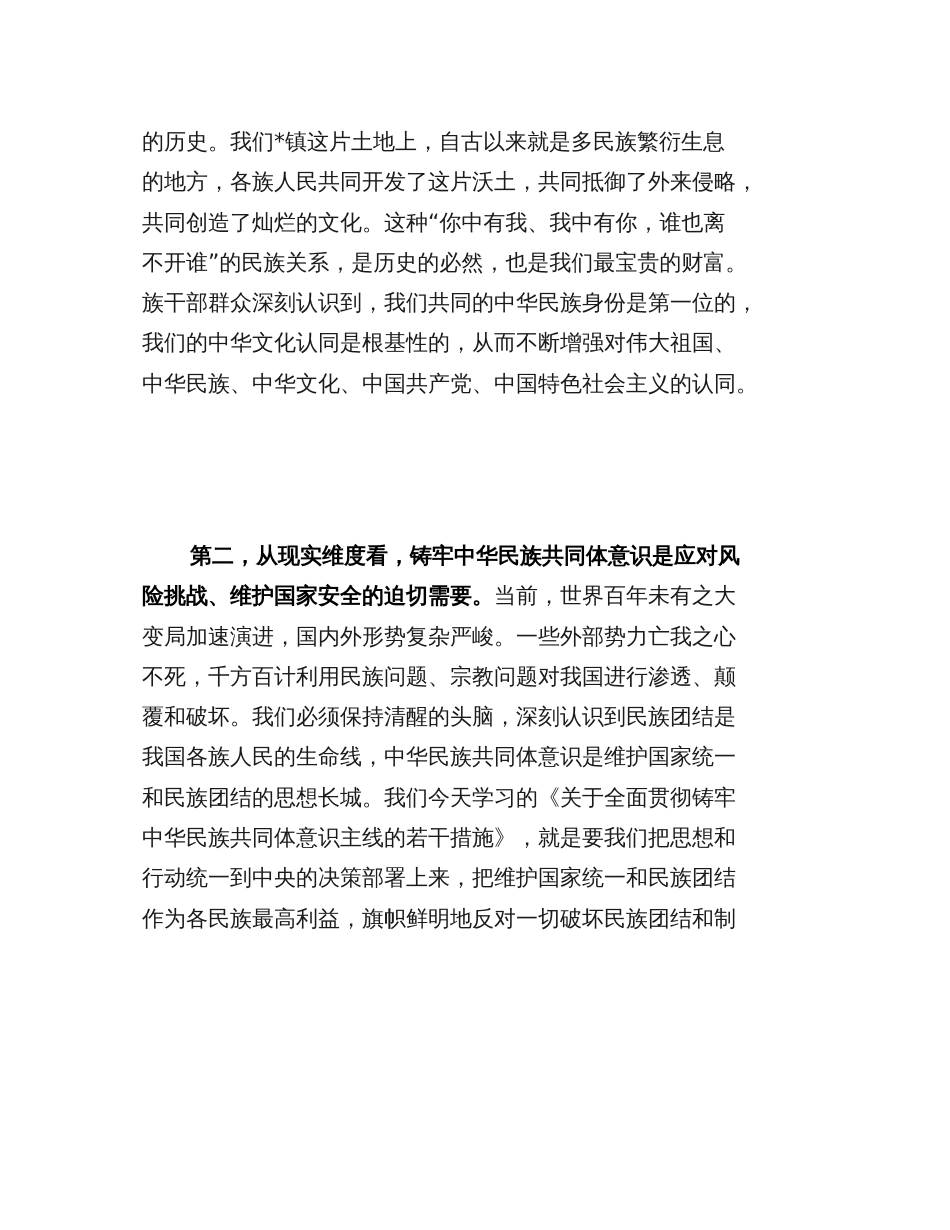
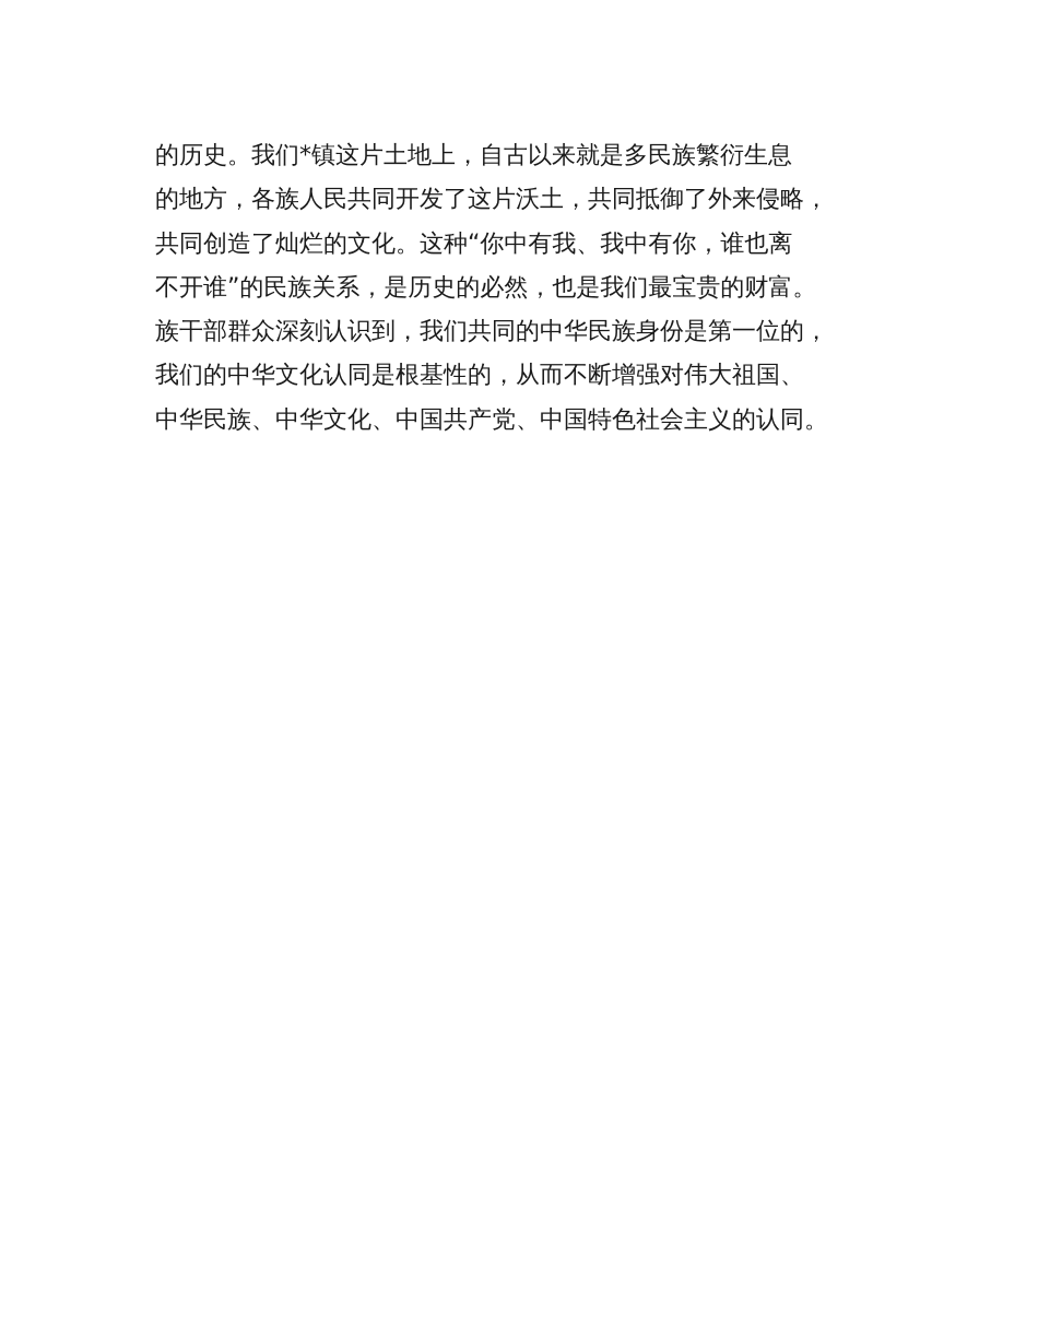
  的历史。我们*镇这片土地上，自古以来就是多民族繁衍生息
  的地方，各族人民共同开发了这片沃土，共同抵御了外来侵略，
  共同创造了灿烂的文化。这种“你中有我、我中有你，谁也离
  不开谁”的民族关系，是历史的必然，也是我们最宝贵的财富。
  族干部群众深刻认识到，我们共同的中华民族身份是第一位的，
  我们的中华文化认同是根基性的，从而不断增强对伟大祖国、
  中华民族、中华文化、中国共产党、中国特色社会主义的认同。
- 第二，从现实维度看，铸牢中华民族共同体意识是应对风
- 险挑战、维护国家安全的迫切需要。当前，世界百年未有之大
- 变局加速演进，国内外形势复杂严峻。一些外部势力亡我之心
- 不死，千方百计利用民族问题、宗教问题对我国进行渗透、颠
- 覆和破坏。我们必须保持清醒的头脑，深刻认识到民族团结是
- 我国各族人民的生命线，中华民族共同体意识是维护国家统一
- 和民族团结的思想长城。我们今天学习的《关于全面贯彻铸牢
- 中华民族共同体意识主线的若干措施》，就是要我们把思想和
- 行动统一到中央的决策部署上来，把维护国家统一和民族团结
- 作为各民族最高利益，旗帜鲜明地反对一切破坏民族团结和制
